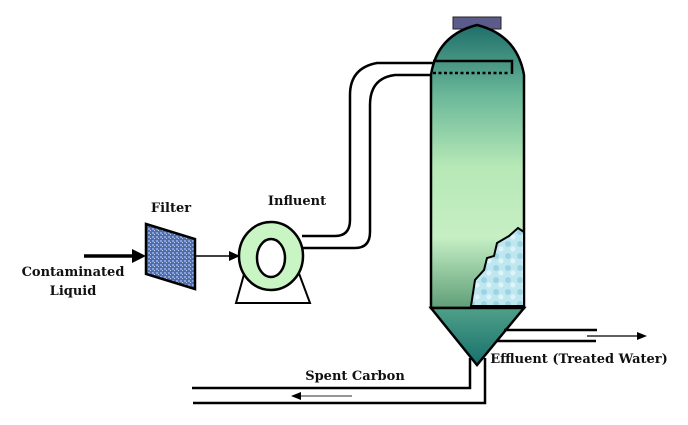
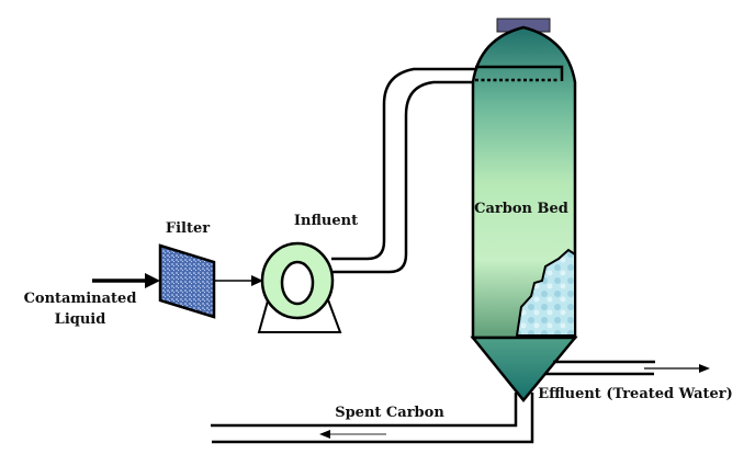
  Contaminated
  Liquid
  Filter
  Influent
+ Carbon Bed
  Effluent (Treated Water)
  Spent Carbon
